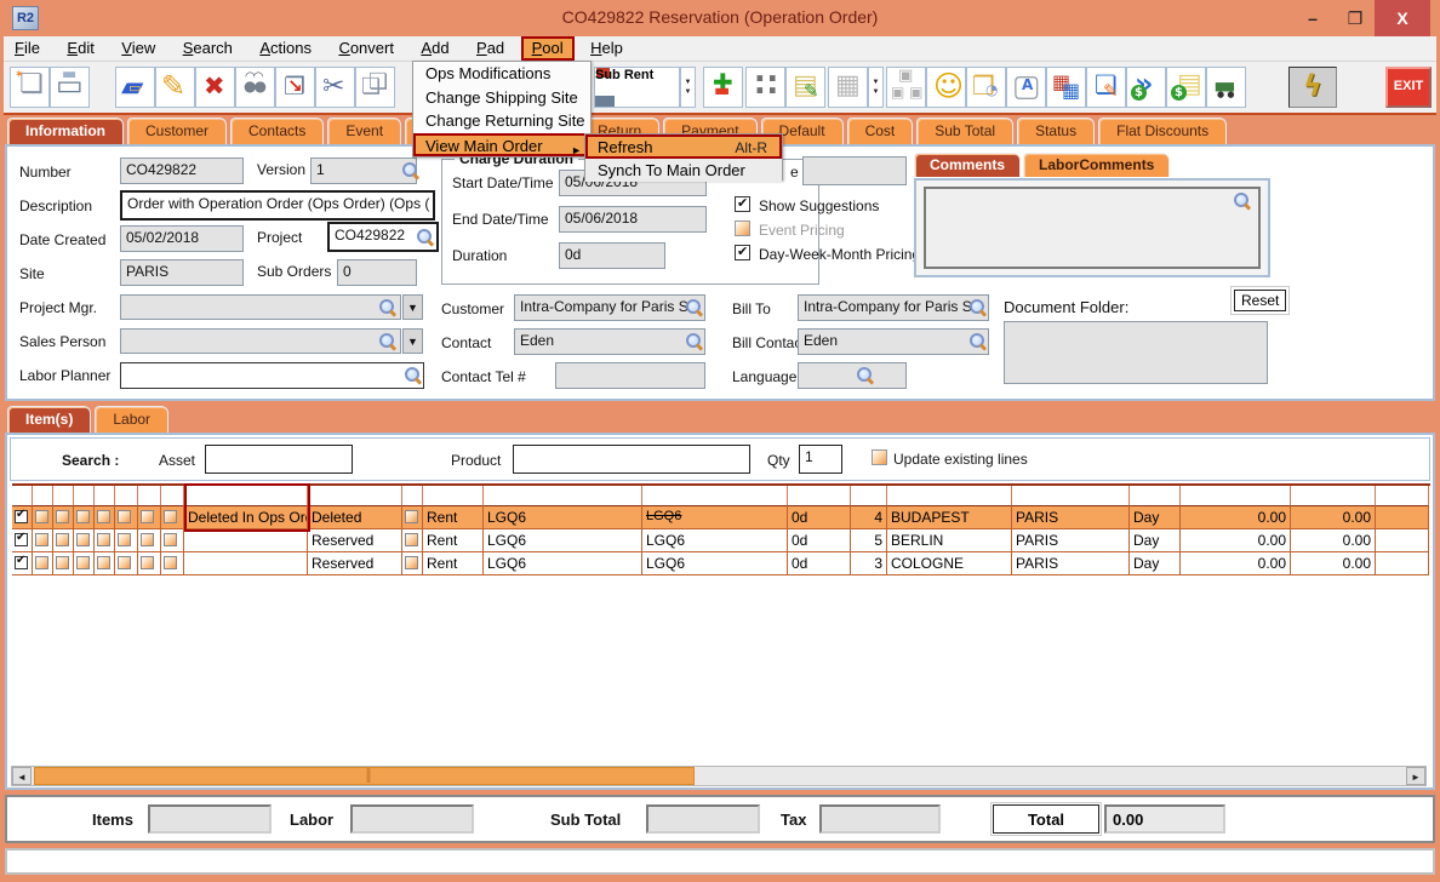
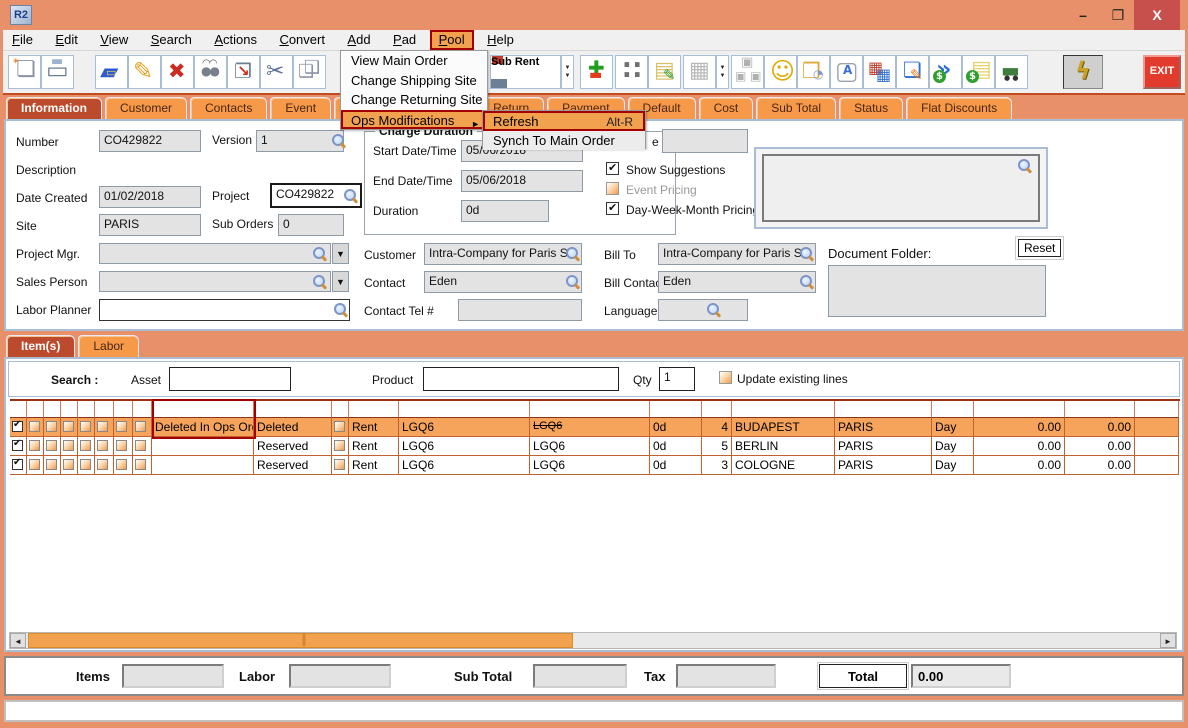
  R2
- CO429822 Reservation (Operation Order)
  –
  ❐
  X
  File Edit View Search Actions Convert Add Pad Pool Help
  Sub Rent
  EXIT
  Information Customer Contacts Event Return Payment Default Cost Sub Total Status Flat Discounts
  Number
  CO429822
  Version
  1
  Description
- Order with Operation Order (Ops Order) (Ops (
  Date Created
- 05/02/2018
+ 01/02/2018
  Project
  CO429822
  Site
  PARIS
  Sub Orders
  0
  Project Mgr.
  ▼
  Sales Person
  ▼
  Labor Planner
  Charge Duration
  Start Date/Time
  05/06/2018
  End Date/Time
  05/06/2018
  Duration
  0d
  e
  Show Suggestions
  Event Pricing
  Day-Week-Month Pricin
  Customer
  Intra-Company for Paris S
  Contact
  Eden
  Contact Tel #
  Bill To
  Intra-Company for Paris S
  Bill Conta
  Eden
  Language
- Comments LaborComments
  Document Folder:
  Reset
  Item(s) Labor
  Search :
  Asset
  Product
  Qty
  1
  Update existing lines
  Deleted In Ops Or
  Deleted
  Rent
  LGQ6
  LGQ6
  0d
  4
  BUDAPEST
  PARIS
  Day
  0.00
  0.00
  Reserved
  Rent
  LGQ6
  LGQ6
  0d
  5
  BERLIN
  PARIS
  Day
  0.00
  0.00
  Reserved
  Rent
  LGQ6
  LGQ6
  0d
  3
  COLOGNE
  PARIS
  Day
  0.00
  0.00
  ◄
  ►
  Items
  Labor
  Sub Total
  Tax
  Total
  0.00
- Ops Modifications
+ View Main Order
  Change Shipping Site
  Change Returning Site
- View Main Order
+ Ops Modifications
  ►
  Refresh
  Alt-R
  Synch To Main Order
